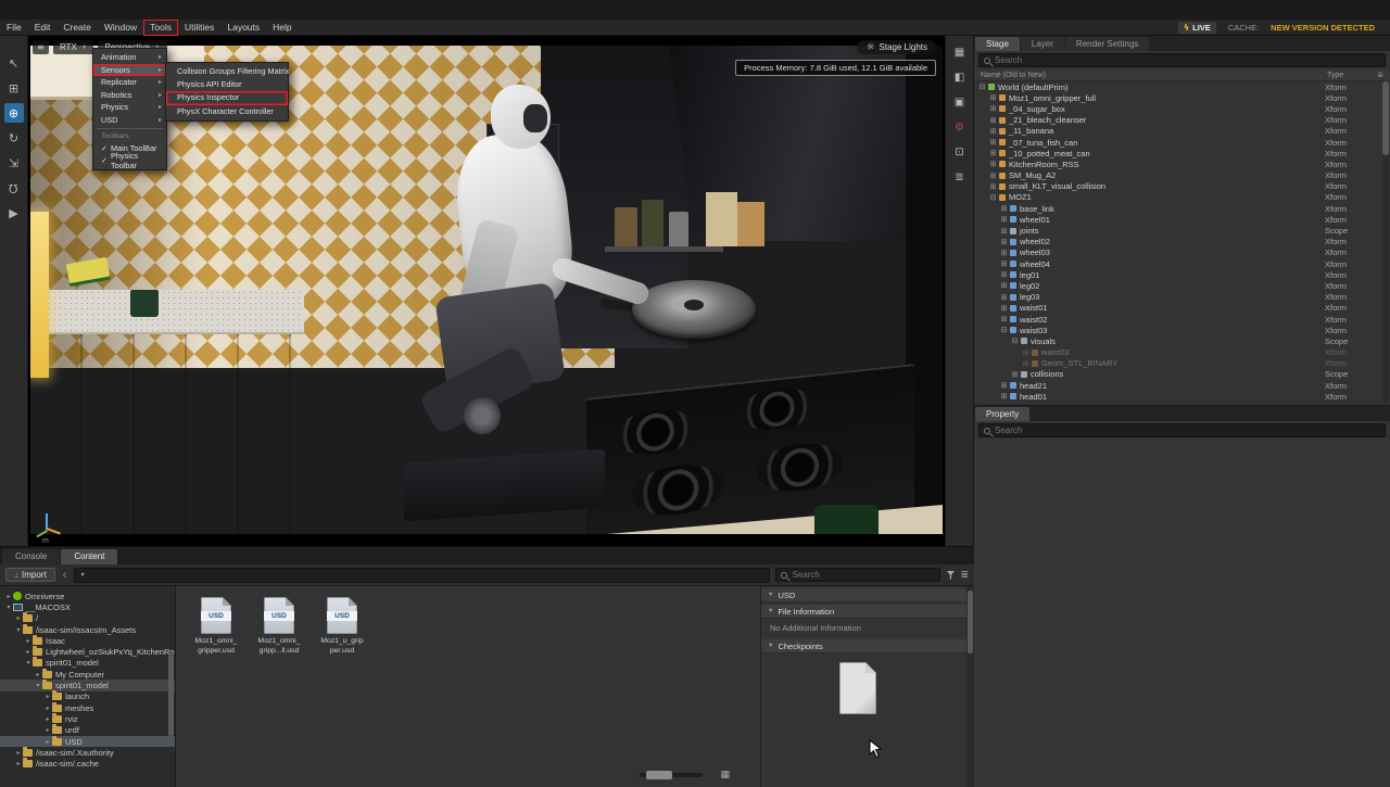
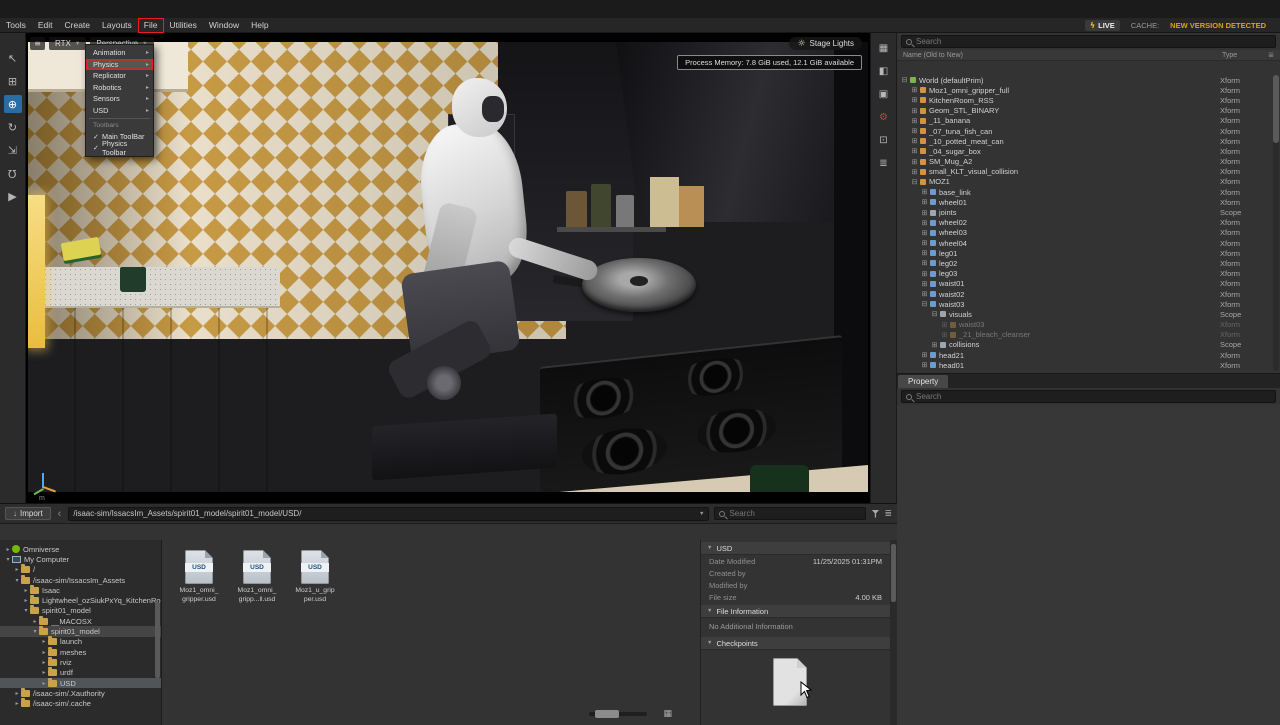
- File
+ Tools
  Edit
  Create
- Window
+ Layouts
- Tools
+ File
  Utilities
- Layouts
+ Window
  Help
  ϟ
  LIVE
  CACHE:
  NEW VERSION DETECTED
  ↖
  ⊞
  ⊕
  ↻
  ⇲
  ▶
  ≡
  RTX
  ☼
  Stage Lights
  Process Memory: 7.8 GiB used, 12.1 GiB available
  ▦
  ◧
  ▣
  ⚙
  ⊡
  ≣
- Stage
- Layer
- Render Settings
  Search
  ⊟
  World (defaultPrim)
  Xform
  ⊞
  Moz1_omni_gripper_full
  Xform
  ⊞
- _04_sugar_box
+ KitchenRoom_RSS
  Xform
  ⊞
- _21_bleach_cleanser
+ Geom_STL_BINARY
  Xform
  ⊞
  _11_banana
  Xform
  ⊞
  _07_tuna_fish_can
  Xform
  ⊞
  _10_potted_meat_can
  Xform
  ⊞
- KitchenRoom_RSS
+ _04_sugar_box
  Xform
  ⊞
  SM_Mug_A2
  Xform
  ⊞
  small_KLT_visual_collision
  Xform
  ⊟
  MOZ1
  Xform
  ⊞
  base_link
  Xform
  ⊞
  wheel01
  Xform
  ⊞
  joints
  Scope
  ⊞
  wheel02
  Xform
  ⊞
  wheel03
  Xform
  ⊞
  wheel04
  Xform
  ⊞
  leg01
  Xform
  ⊞
  leg02
  Xform
  ⊞
  leg03
  Xform
  ⊞
  waist01
  Xform
  ⊞
  waist02
  Xform
  ⊟
  waist03
  Xform
  ⊟
  visuals
  Scope
  ⊞
  waist03
  Xform
  ⊞
- Geom_STL_BINARY
+ _21_bleach_cleanser
  Xform
  ⊞
  collisions
  Scope
  ⊞
  head21
  Xform
  ⊞
  head01
  Xform
  Property
  Search
- Console
- Content
  ↓
  Import
  ‹
+ /isaac-sim/IssacsIm_Assets/spirit01_model/spirit01_model/USD/
  Search
  ≣
  Omniverse
- __MACOSX
+ My Computer
  /
  /isaac-sim/IssacsIm_Assets
  Isaac
  Lightwheel_ozSiukPxYq_KitchenRo
  spirit01_model
- My Computer
+ __MACOSX
  spirit01_model
  launch
  meshes
  rviz
  urdf
  USD
  /isaac-sim/.Xauthority
  /isaac-sim/.cache
  ▦
  USD
+ Date Modified
+ 11/25/2025 01:31PM
+ Created by
+ Modified by
+ File size
+ 4.00 KB
  File Information
  No Additional Information
  Checkpoints
  Animation
- Sensors
+ Physics
  Replicator
  Robotics
- Physics
+ Sensors
  USD
  Main ToolBar
  Physics Toolbar
- Collision Groups Filtering Matrix
- Physics API Editor
- Physics Inspector
- PhysX Character Controller
